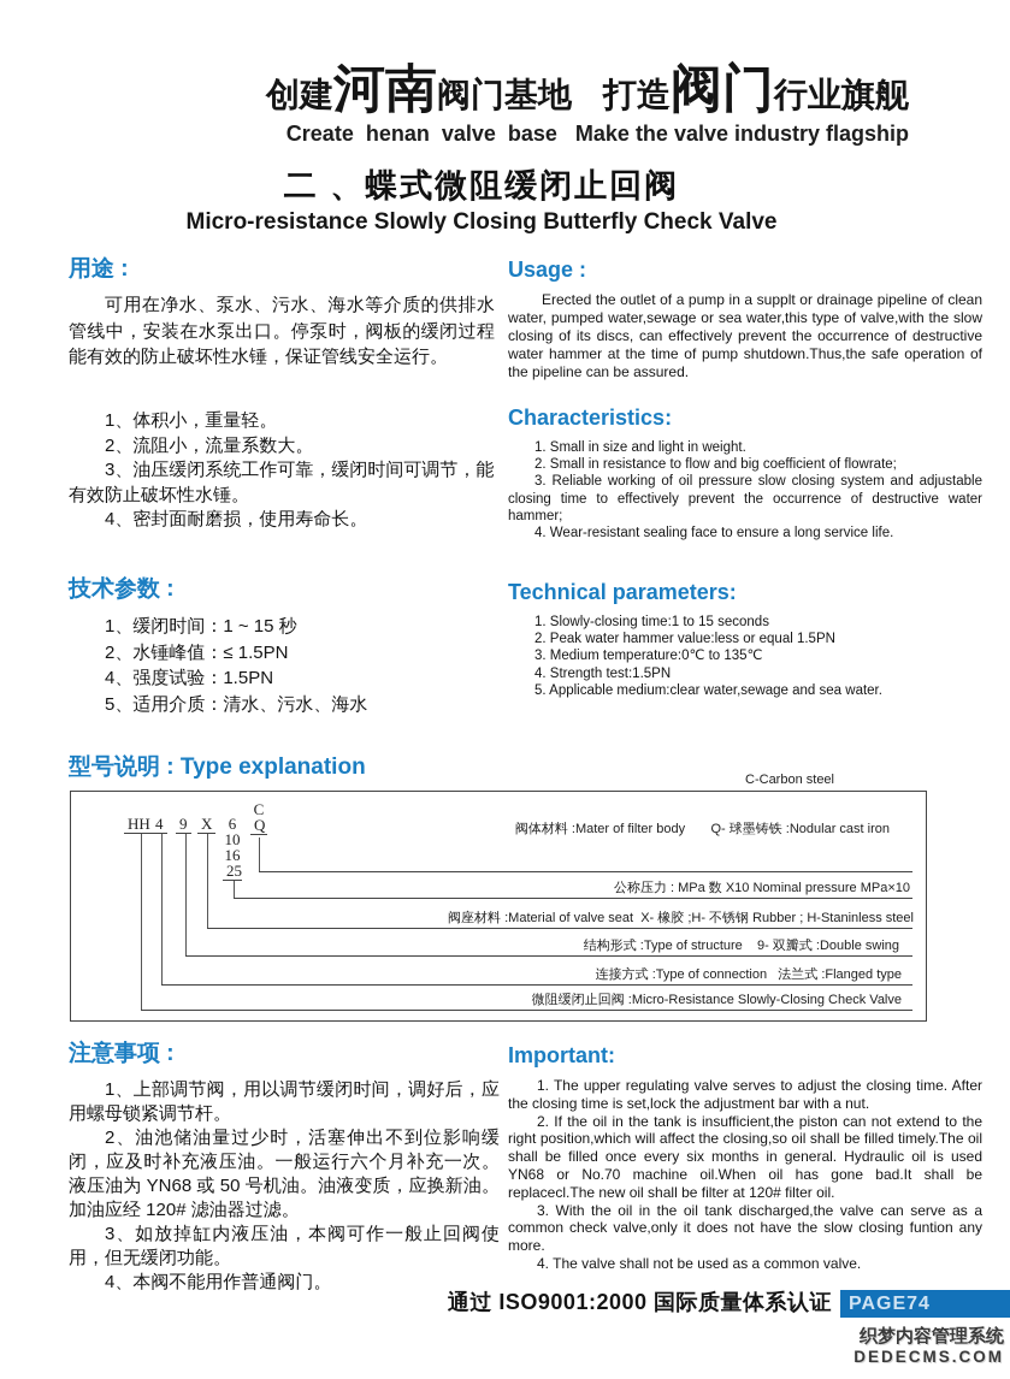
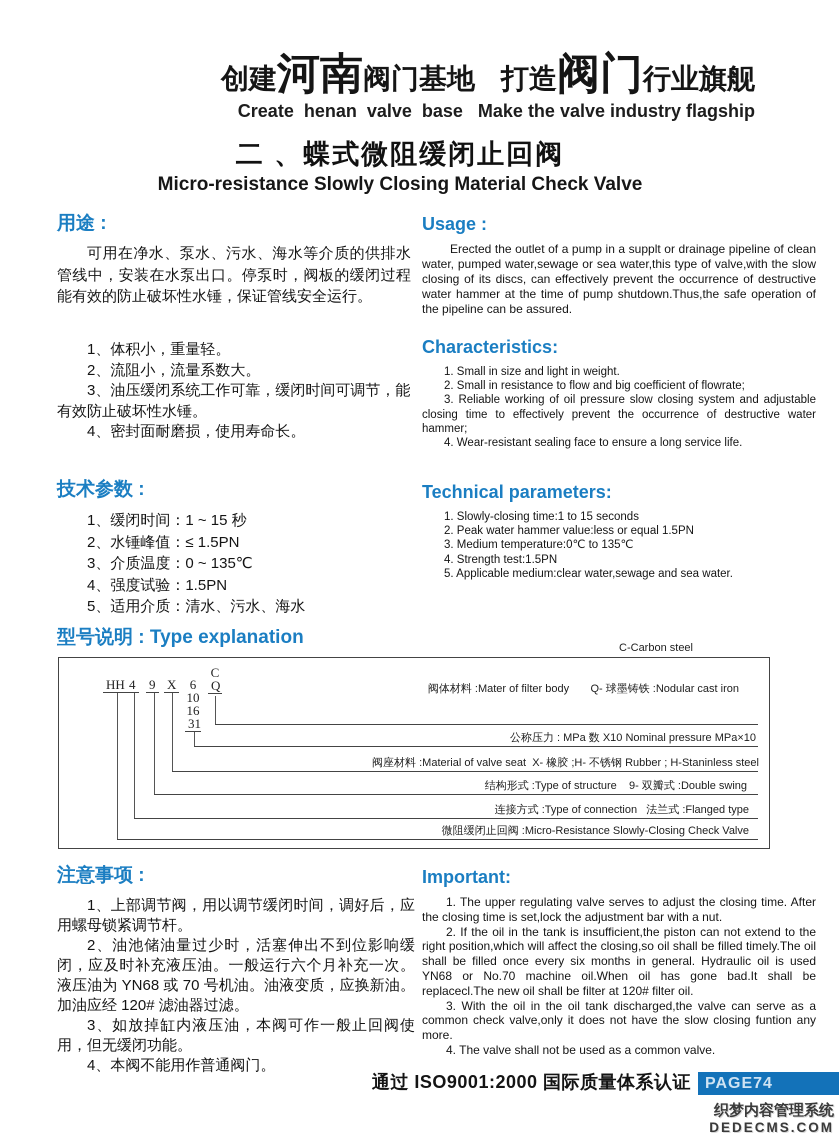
  创建河南阀门基地 打造阀门行业旗舰
  Create henan valve base Make the valve industry flagship
  二 、蝶式微阻缓闭止回阀
- Micro-resistance Slowly Closing Butterfly Check Valve
+ Micro-resistance Slowly Closing Material Check Valve
  用途 :
  可用在净水、泵水、污水、海水等介质的供排水管线中，安装在水泵出口。停泵时，阀板的缓闭过程能有效的防止破坏性水锤，保证管线安全运行。
  Usage :
  Erected the outlet of a pump in a supplt or drainage pipeline of clean water, pumped water,sewage or sea water,this type of valve,with the slow closing of its discs, can effectively prevent the occurrence of destructive water hammer at the time of pump shutdown.Thus,the safe operation of the pipeline can be assured.
  1、体积小，重量轻。
  2、流阻小，流量系数大。
  3、油压缓闭系统工作可靠，缓闭时间可调节，能有效防止破坏性水锤。
  4、密封面耐磨损，使用寿命长。
  Characteristics:
  1. Small in size and light in weight.
  2. Small in resistance to flow and big coefficient of flowrate;
  3. Reliable working of oil pressure slow closing system and adjustable closing time to effectively prevent the occurrence of destructive water hammer;
  4. Wear-resistant sealing face to ensure a long service life.
  技术参数 :
  1、缓闭时间：1 ~ 15 秒
  2、水锤峰值：≤ 1.5PN
+ 3、介质温度：0 ~ 135℃
  4、强度试验：1.5PN
  5、适用介质：清水、污水、海水
  Technical parameters:
  1. Slowly-closing time:1 to 15 seconds
  2. Peak water hammer value:less or equal 1.5PN
  3. Medium temperature:0℃ to 135℃
  4. Strength test:1.5PN
  5. Applicable medium:clear water,sewage and sea water.
  型号说明 : Type explanation
  HH
  4
  9
  X
  6
  10
  16
- 25
+ 31
  C
  Q
  C-Carbon steel
  阀体材料 :Mater of filter body Q- 球墨铸铁 :Nodular cast iron
  公称压力 : MPa 数 X10 Nominal pressure MPa×10
  阀座材料 :Material of valve seat X- 橡胶 ;H- 不锈钢 Rubber ; H-Staninless steel
  结构形式 :Type of structure 9- 双瓣式 :Double swing
  连接方式 :Type of connection 法兰式 :Flanged type
  微阻缓闭止回阀 :Micro-Resistance Slowly-Closing Check Valve
  注意事项 :
  1、上部调节阀，用以调节缓闭时间，调好后，应用螺母锁紧调节杆。
- 2、油池储油量过少时，活塞伸出不到位影响缓闭，应及时补充液压油。一般运行六个月补充一次。液压油为 YN68 或 50 号机油。油液变质，应换新油。加油应经 120# 滤油器过滤。
+ 2、油池储油量过少时，活塞伸出不到位影响缓闭，应及时补充液压油。一般运行六个月补充一次。液压油为 YN68 或 70 号机油。油液变质，应换新油。加油应经 120# 滤油器过滤。
  3、如放掉缸内液压油，本阀可作一般止回阀使用，但无缓闭功能。
  4、本阀不能用作普通阀门。
  Important:
  1. The upper regulating valve serves to adjust the closing time. After the closing time is set,lock the adjustment bar with a nut.
  2. If the oil in the tank is insufficient,the piston can not extend to the right position,which will affect the closing,so oil shall be filled timely.The oil shall be filled once every six months in general. Hydraulic oil is used YN68 or No.70 machine oil.When oil has gone bad.It shall be replacecl.The new oil shall be filter at 120# filter oil.
  3. With the oil in the oil tank discharged,the valve can serve as a common check valve,only it does not have the slow closing funtion any more.
  4. The valve shall not be used as a common valve.
  通过 ISO9001:2000 国际质量体系认证
  PAGE74
  织梦内容管理系统
  DEDECMS.COM
